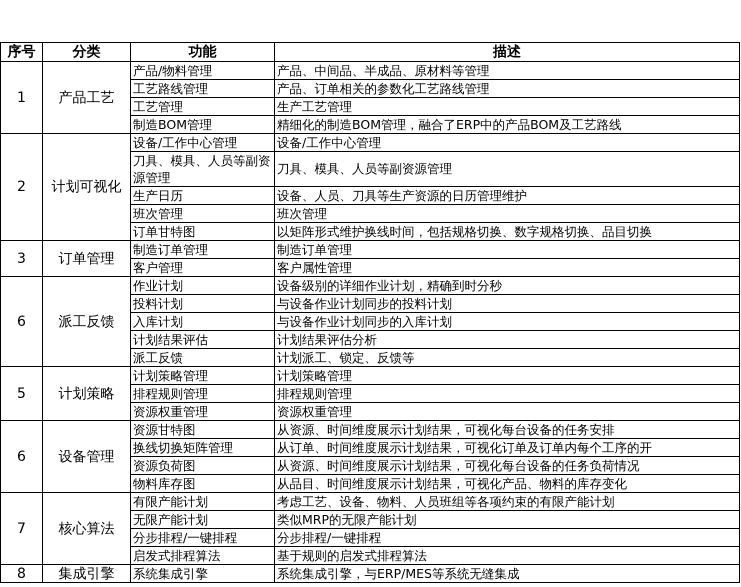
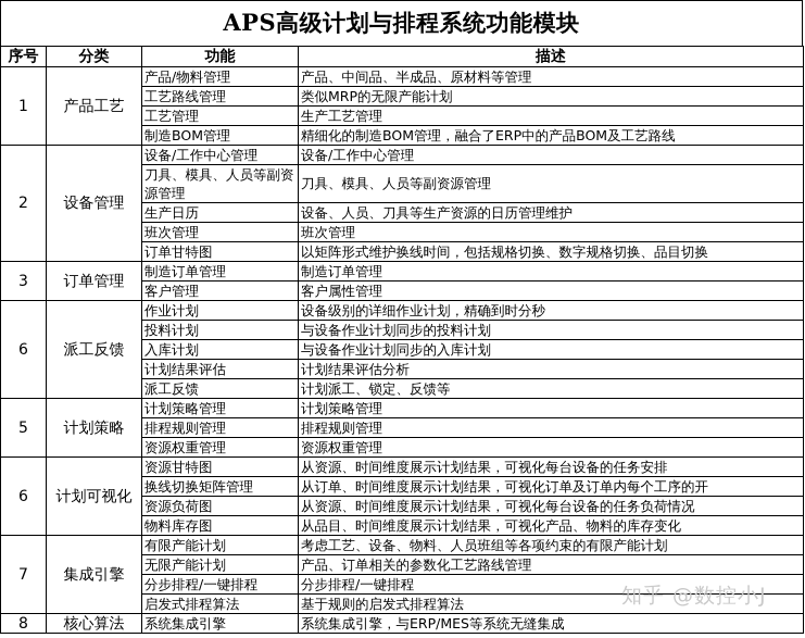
+ APS高级计划与排程系统功能模块
  序号	分类	功能	描述
  1	产品工艺	产品/物料管理	产品、中间品、半成品、原材料等管理
- 工艺路线管理	产品、订单相关的参数化工艺路线管理
+ 工艺路线管理	类似MRP的无限产能计划
  工艺管理	生产工艺管理
  制造BOM管理	精细化的制造BOM管理，融合了ERP中的产品BOM及工艺路线
- 2	计划可视化	设备/工作中心管理	设备/工作中心管理
+ 2	设备管理	设备/工作中心管理	设备/工作中心管理
  刀具、模具、人员等副资源管理	刀具、模具、人员等副资源管理
  生产日历	设备、人员、刀具等生产资源的日历管理维护
  班次管理	班次管理
  订单甘特图	以矩阵形式维护换线时间，包括规格切换、数字规格切换、品目切换
  3	订单管理	制造订单管理	制造订单管理
  客户管理	客户属性管理
  6	派工反馈	作业计划	设备级别的详细作业计划，精确到时分秒
  投料计划	与设备作业计划同步的投料计划
  入库计划	与设备作业计划同步的入库计划
  计划结果评估	计划结果评估分析
  派工反馈	计划派工、锁定、反馈等
  5	计划策略	计划策略管理	计划策略管理
  排程规则管理	排程规则管理
  资源权重管理	资源权重管理
- 6	设备管理	资源甘特图	从资源、时间维度展示计划结果，可视化每台设备的任务安排
+ 6	计划可视化	资源甘特图	从资源、时间维度展示计划结果，可视化每台设备的任务安排
  换线切换矩阵管理	从订单、时间维度展示计划结果，可视化订单及订单内每个工序的开
  资源负荷图	从资源、时间维度展示计划结果，可视化每台设备的任务负荷情况
  物料库存图	从品目、时间维度展示计划结果，可视化产品、物料的库存变化
- 7	核心算法	有限产能计划	考虑工艺、设备、物料、人员班组等各项约束的有限产能计划
+ 7	集成引擎	有限产能计划	考虑工艺、设备、物料、人员班组等各项约束的有限产能计划
- 无限产能计划	类似MRP的无限产能计划
+ 无限产能计划	产品、订单相关的参数化工艺路线管理
  分步排程/一键排程	分步排程/一键排程
  启发式排程算法	基于规则的启发式排程算法
- 8	集成引擎	系统集成引擎	系统集成引擎，与ERP/MES等系统无缝集成
+ 8	核心算法	系统集成引擎	系统集成引擎，与ERP/MES等系统无缝集成
+ 知乎 @数控小J
